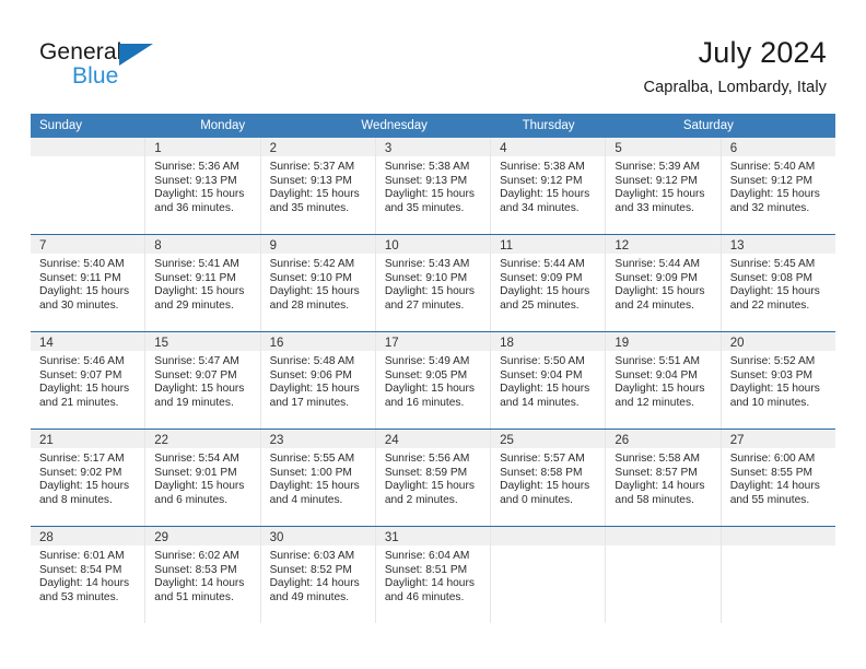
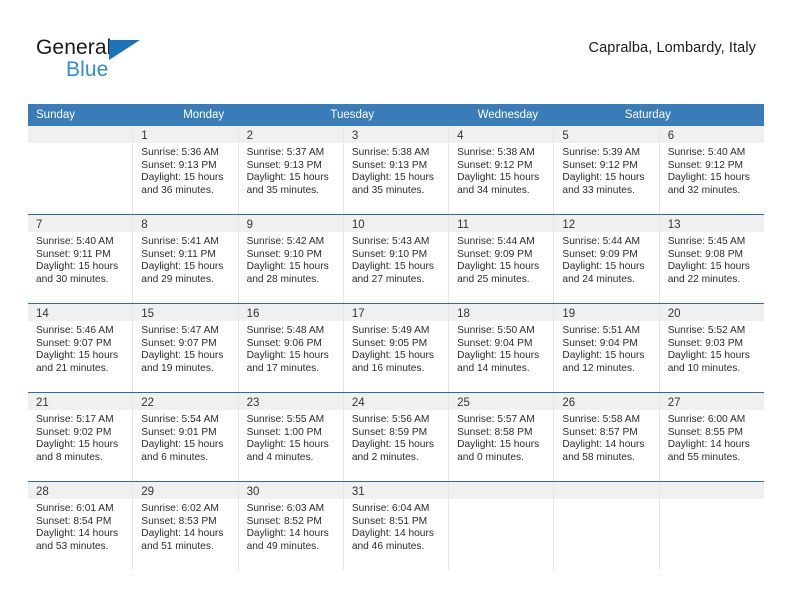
  General
  Blue
- July 2024
  Capralba, Lombardy, Italy
  Sunday
  Monday
+ Tuesday
  Wednesday
- Thursday
  Saturday
  1
  Sunrise: 5:36 AM
  Sunset: 9:13 PM
  Daylight: 15 hours
  and 36 minutes.
  2
  Sunrise: 5:37 AM
  Sunset: 9:13 PM
  Daylight: 15 hours
  and 35 minutes.
  3
  Sunrise: 5:38 AM
  Sunset: 9:13 PM
  Daylight: 15 hours
  and 35 minutes.
  4
  Sunrise: 5:38 AM
  Sunset: 9:12 PM
  Daylight: 15 hours
  and 34 minutes.
  5
  Sunrise: 5:39 AM
  Sunset: 9:12 PM
  Daylight: 15 hours
  and 33 minutes.
  6
  Sunrise: 5:40 AM
  Sunset: 9:12 PM
  Daylight: 15 hours
  and 32 minutes.
  7
  Sunrise: 5:40 AM
  Sunset: 9:11 PM
  Daylight: 15 hours
  and 30 minutes.
  8
  Sunrise: 5:41 AM
  Sunset: 9:11 PM
  Daylight: 15 hours
  and 29 minutes.
  9
  Sunrise: 5:42 AM
  Sunset: 9:10 PM
  Daylight: 15 hours
  and 28 minutes.
  10
  Sunrise: 5:43 AM
  Sunset: 9:10 PM
  Daylight: 15 hours
  and 27 minutes.
  11
  Sunrise: 5:44 AM
  Sunset: 9:09 PM
  Daylight: 15 hours
  and 25 minutes.
  12
  Sunrise: 5:44 AM
  Sunset: 9:09 PM
  Daylight: 15 hours
  and 24 minutes.
  13
  Sunrise: 5:45 AM
  Sunset: 9:08 PM
  Daylight: 15 hours
  and 22 minutes.
  14
  Sunrise: 5:46 AM
  Sunset: 9:07 PM
  Daylight: 15 hours
  and 21 minutes.
  15
  Sunrise: 5:47 AM
  Sunset: 9:07 PM
  Daylight: 15 hours
  and 19 minutes.
  16
  Sunrise: 5:48 AM
  Sunset: 9:06 PM
  Daylight: 15 hours
  and 17 minutes.
  17
  Sunrise: 5:49 AM
  Sunset: 9:05 PM
  Daylight: 15 hours
  and 16 minutes.
  18
  Sunrise: 5:50 AM
  Sunset: 9:04 PM
  Daylight: 15 hours
  and 14 minutes.
  19
  Sunrise: 5:51 AM
  Sunset: 9:04 PM
  Daylight: 15 hours
  and 12 minutes.
  20
  Sunrise: 5:52 AM
  Sunset: 9:03 PM
  Daylight: 15 hours
  and 10 minutes.
  21
  Sunrise: 5:17 AM
  Sunset: 9:02 PM
  Daylight: 15 hours
  and 8 minutes.
  22
  Sunrise: 5:54 AM
  Sunset: 9:01 PM
  Daylight: 15 hours
  and 6 minutes.
  23
  Sunrise: 5:55 AM
  Sunset: 1:00 PM
  Daylight: 15 hours
  and 4 minutes.
  24
  Sunrise: 5:56 AM
  Sunset: 8:59 PM
  Daylight: 15 hours
  and 2 minutes.
  25
  Sunrise: 5:57 AM
  Sunset: 8:58 PM
  Daylight: 15 hours
  and 0 minutes.
  26
  Sunrise: 5:58 AM
  Sunset: 8:57 PM
  Daylight: 14 hours
  and 58 minutes.
  27
  Sunrise: 6:00 AM
  Sunset: 8:55 PM
  Daylight: 14 hours
  and 55 minutes.
  28
  Sunrise: 6:01 AM
  Sunset: 8:54 PM
  Daylight: 14 hours
  and 53 minutes.
  29
  Sunrise: 6:02 AM
  Sunset: 8:53 PM
  Daylight: 14 hours
  and 51 minutes.
  30
  Sunrise: 6:03 AM
  Sunset: 8:52 PM
  Daylight: 14 hours
  and 49 minutes.
  31
  Sunrise: 6:04 AM
  Sunset: 8:51 PM
  Daylight: 14 hours
  and 46 minutes.
